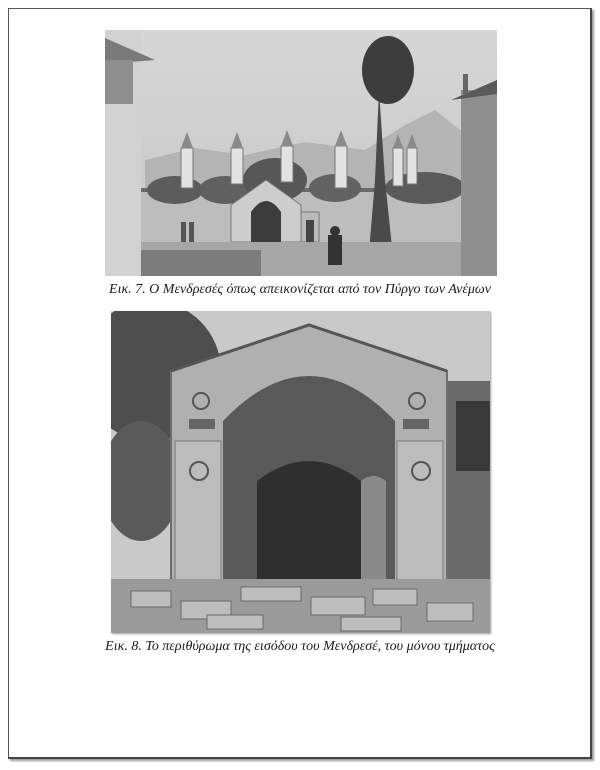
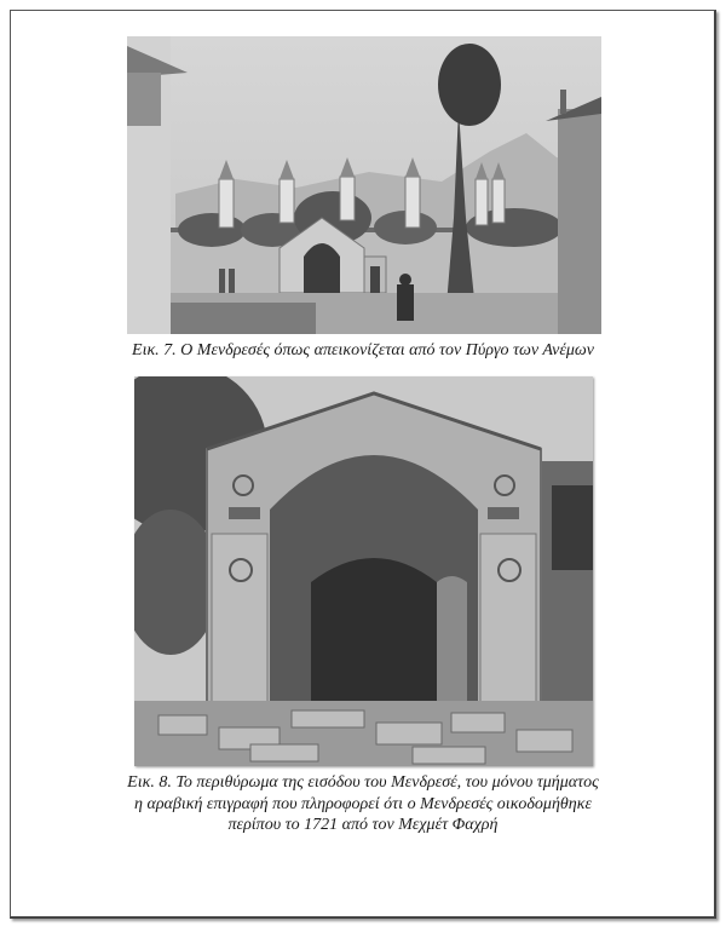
  Εικ. 7. Ο Μενδρεσές όπως απεικονίζεται από τον Πύργο των Ανέμων
  Εικ. 8. Το περιθύρωμα της εισόδου του Μενδρεσέ, του μόνου τμήματος
+ η αραβική επιγραφή που πληροφορεί ότι ο Μενδρεσές οικοδομήθηκε
+ περίπου το 1721 από τον Μεχμέτ Φαχρή
